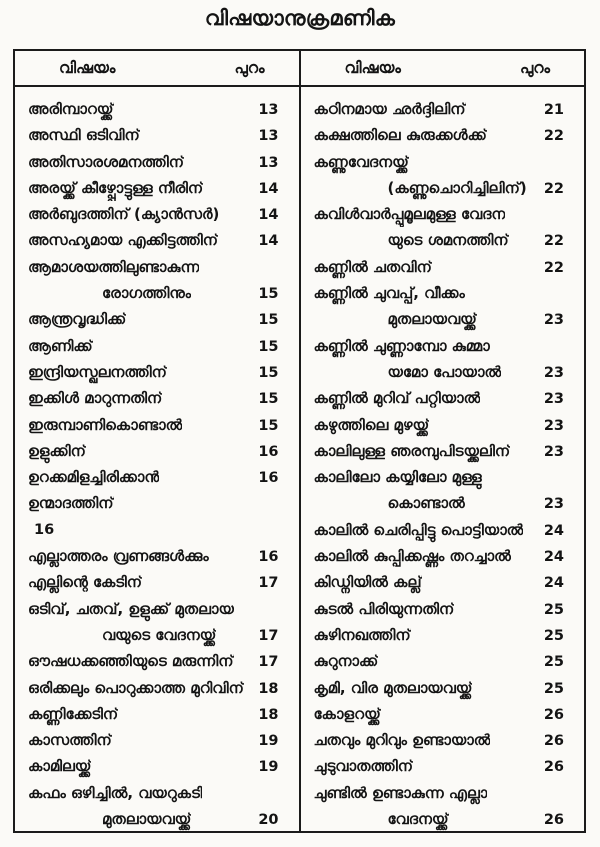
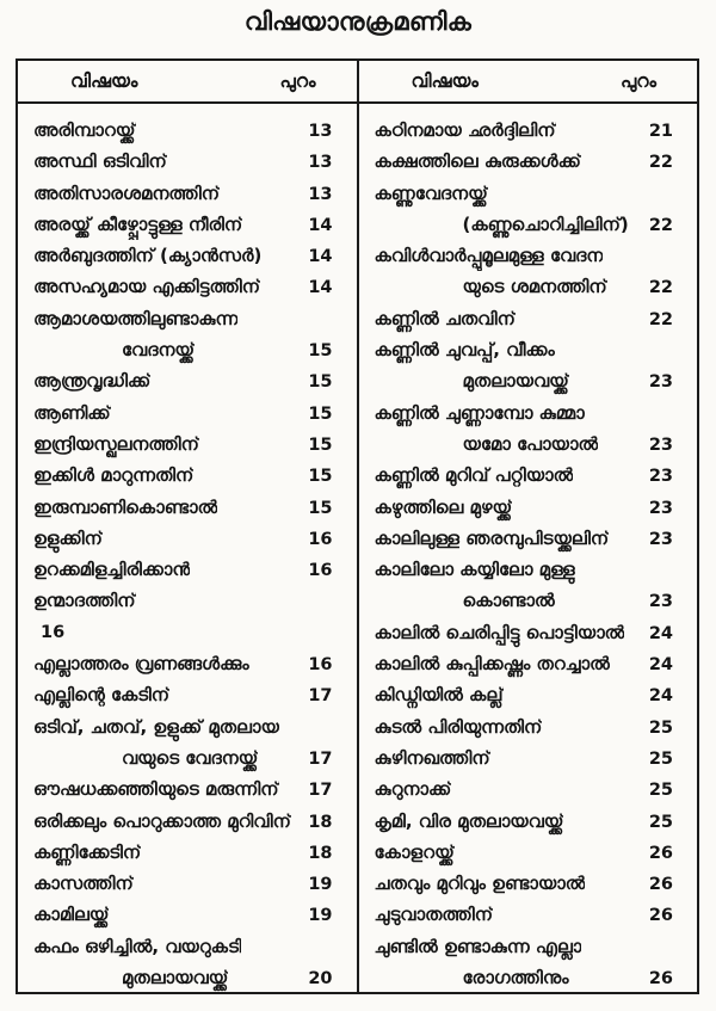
  വിഷയാനുക്രമണിക
  വിഷയം
  പുറം
  അരിമ്പാറയ്ക്ക്
  13
  അസ്ഥി ഒടിവിന്
  13
  അതിസാരശമനത്തിന്
  13
  അരയ്ക്ക് കീഴ്പ്പോട്ടുള്ള നീരിന്
  14
  അർബുദത്തിന് (ക്യാൻസർ)
  14
  അസഹ്യമായ എക്കിട്ടത്തിന്
  14
  ആമാശയത്തിലുണ്ടാകുന്ന
- രോഗത്തിനും
+ വേദനയ്ക്ക്
  15
  ആന്ത്രവൃദ്ധിക്ക്
  15
  ആണിക്ക്
  15
  ഇന്ദ്രിയസ്ഖലനത്തിന്
  15
  ഇക്കിൾ മാറുന്നതിന്
  15
  ഇരുമ്പാണികൊണ്ടാൽ
  15
  ഉളുക്കിന്
  16
  ഉറക്കമിളച്ചിരിക്കാൻ
  16
  ഉന്മാദത്തിന്
  16
  എല്ലാത്തരം വ്രണങ്ങൾക്കും
  16
  എല്ലിന്റെ കേടിന്
  17
  ഒടിവ്, ചതവ്, ഉളുക്ക് മുതലായ
  വയുടെ വേദനയ്ക്ക്
  17
  ഔഷധക്കഞ്ഞിയുടെ മരുന്നിന്
  17
  ഒരിക്കലും പൊറുക്കാത്ത മുറിവിന്
  18
  കണ്ണിക്കേടിന്
  18
  കാസത്തിന്
  19
  കാമിലയ്ക്ക്
  19
  കഫം ഒഴിച്ചിൽ, വയറുകടി
  മുതലായവയ്ക്ക്
  20
  വിഷയം
  പുറം
  കഠിനമായ ഛർദ്ദിലിന്
  21
  കക്ഷത്തിലെ കുരുക്കൾക്ക്
  22
  കണ്ണുവേദനയ്ക്ക്
  (കണ്ണുചൊറിച്ചിലിന്)
  22
  കവിൾവാർപ്പുമൂലമുള്ള വേദന
  യുടെ ശമനത്തിന്
  22
  കണ്ണിൽ ചതവിന്
  22
  കണ്ണിൽ ചുവപ്പ്, വീക്കം
  മുതലായവയ്ക്ക്
  23
  കണ്ണിൽ ചുണ്ണാമ്പോ കുമ്മാ
  യമോ പോയാൽ
  23
  കണ്ണിൽ മുറിവ് പറ്റിയാൽ
  23
  കഴുത്തിലെ മുഴയ്ക്ക്
  23
  കാലിലുള്ള ഞരമ്പുപിടയ്ക്കലിന്
  23
  കാലിലോ കയ്യിലോ മുള്ളു
  കൊണ്ടാൽ
  23
  കാലിൽ ചെരിപ്പിട്ടു പൊട്ടിയാൽ
  24
  കാലിൽ കുപ്പിക്കഷ്ണം തറച്ചാൽ
  24
  കിഡ്നിയിൽ കല്ല്
  24
  കുടൽ പിരിയുന്നതിന്
  25
  കുഴിനഖത്തിന്
  25
  കുറുനാക്ക്
  25
  കൃമി, വിര മുതലായവയ്ക്ക്
  25
  കോളറയ്ക്ക്
  26
  ചതവും മുറിവും ഉണ്ടായാൽ
  26
  ചുടുവാതത്തിന്
  26
  ചുണ്ടിൽ ഉണ്ടാകുന്ന എല്ലാ
- വേദനയ്ക്ക്
+ രോഗത്തിനും
  26
